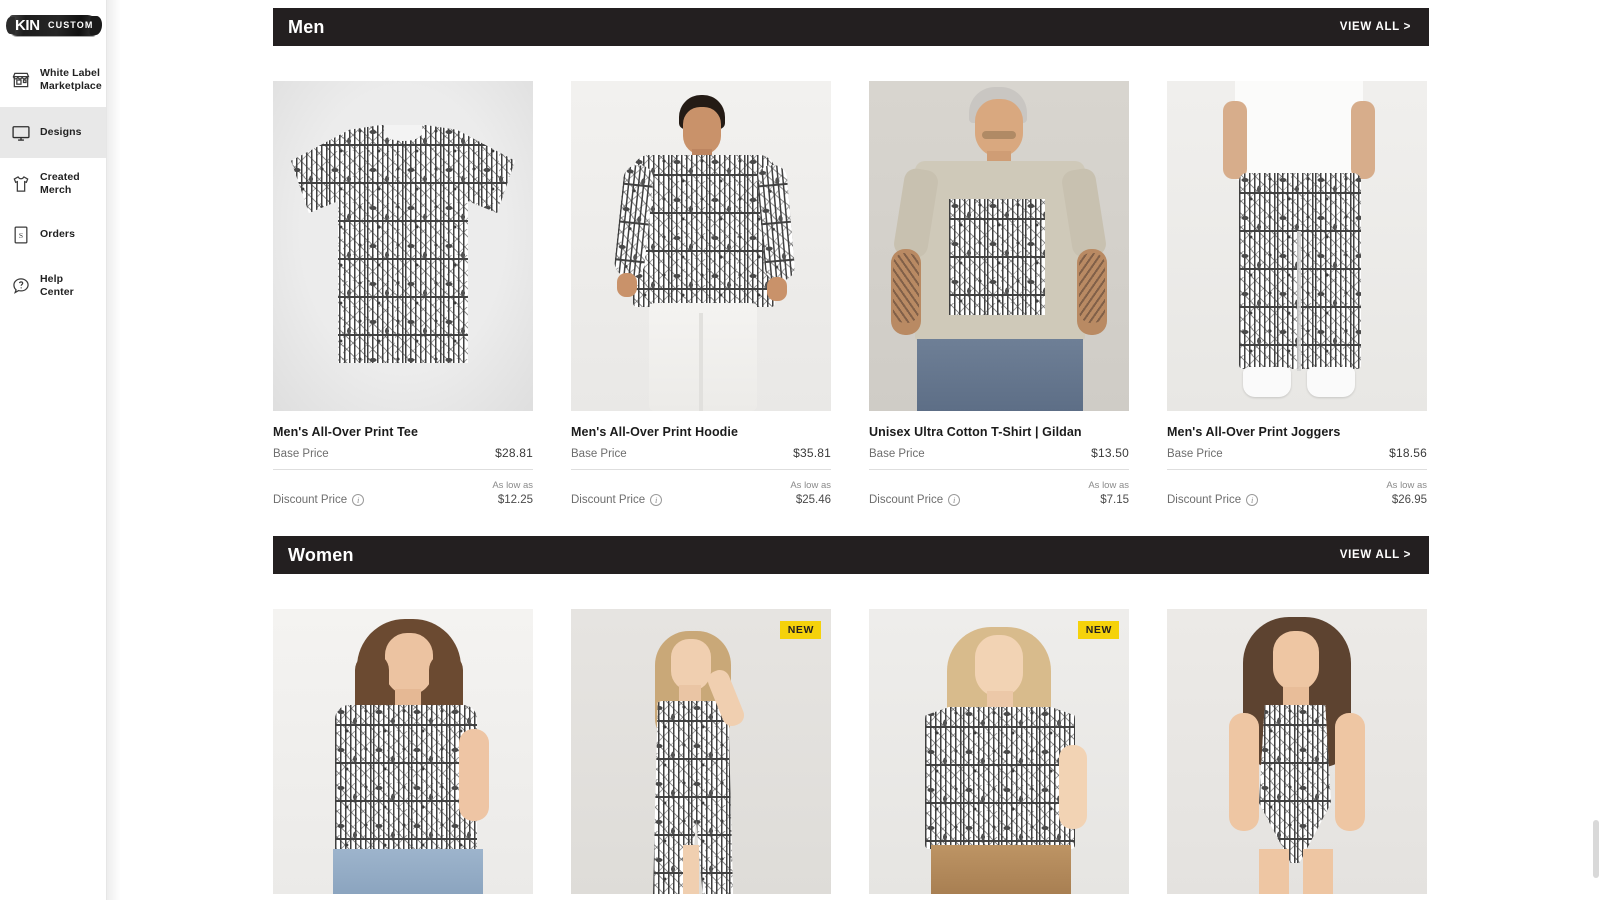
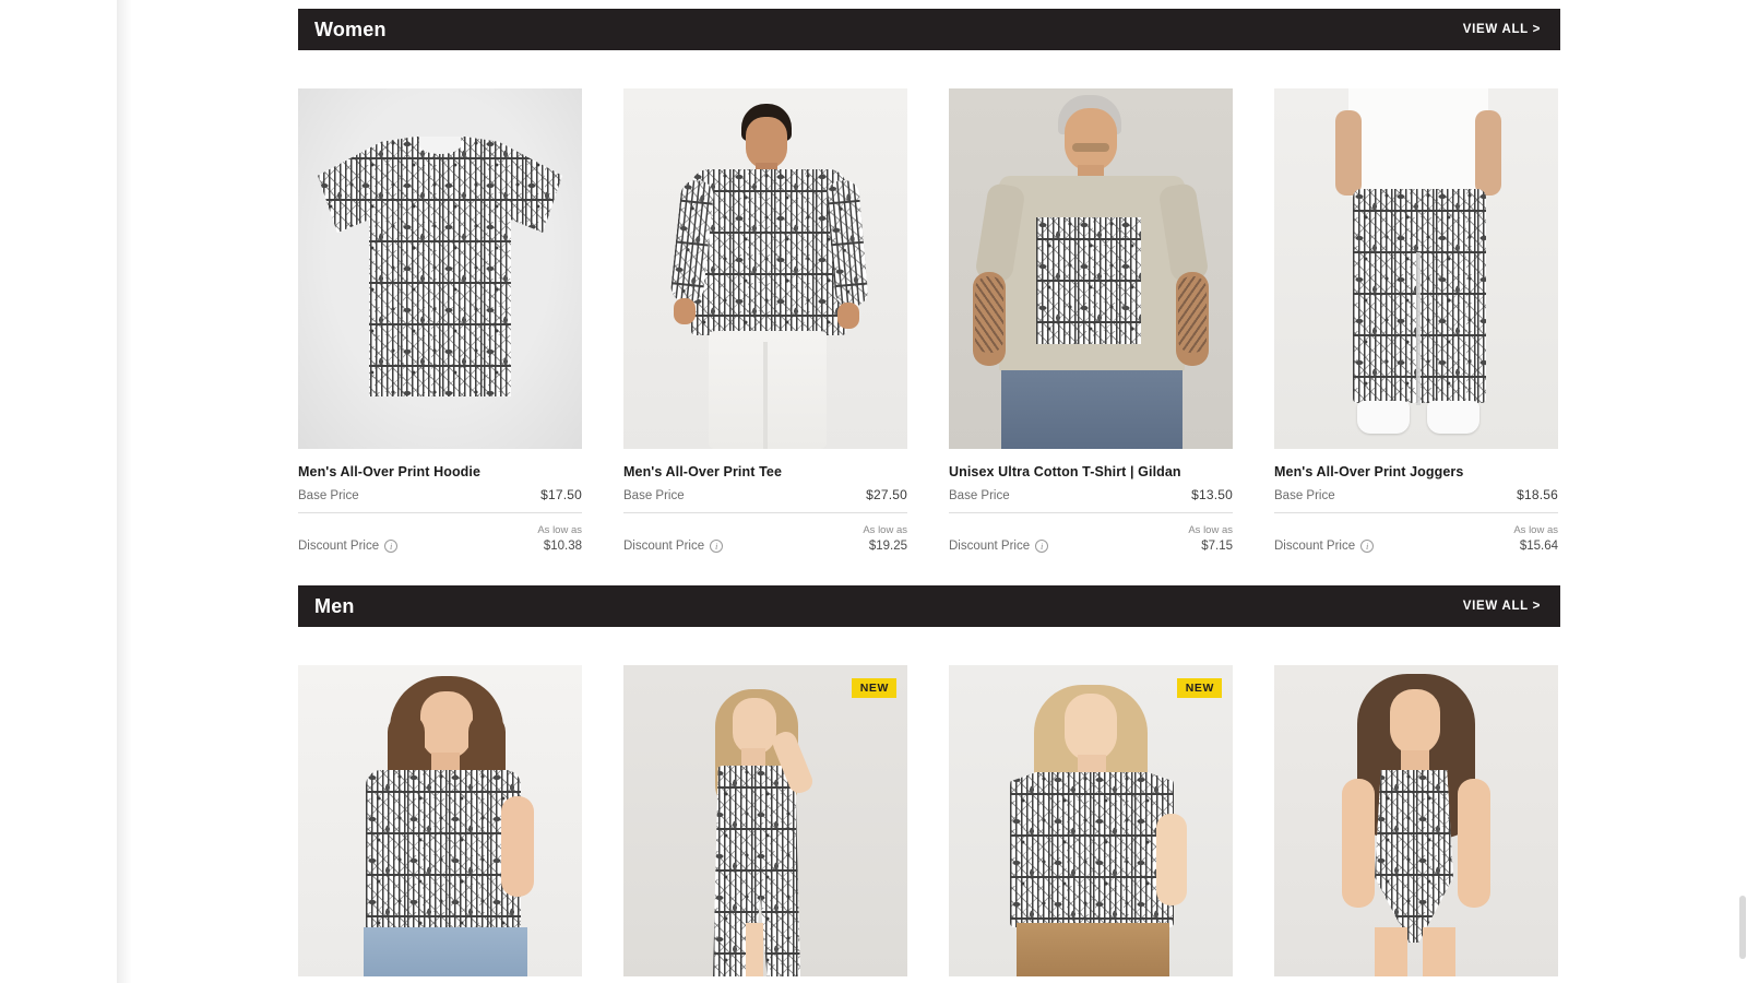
- KIN
- CUSTOM
- White Label
- Marketplace
- Designs
- Created Merch
- S
- Orders
- Help Center
- Men
+ Women
  VIEW ALL >
- Men's All-Over Print Tee
+ Men's All-Over Print Hoodie
  Base Price
- $28.81
+ $17.50
  Discount Price
  i
  As low as
- $12.25
+ $10.38
- Men's All-Over Print Hoodie
+ Men's All-Over Print Tee
  Base Price
- $35.81
+ $27.50
  Discount Price
  i
  As low as
- $25.46
+ $19.25
  Unisex Ultra Cotton T-Shirt | Gildan
  Base Price
  $13.50
  Discount Price
  i
  As low as
  $7.15
  Men's All-Over Print Joggers
  Base Price
  $18.56
  Discount Price
  i
  As low as
- $26.95
+ $15.64
- Women
+ Men
  VIEW ALL >
  NEW
  NEW
